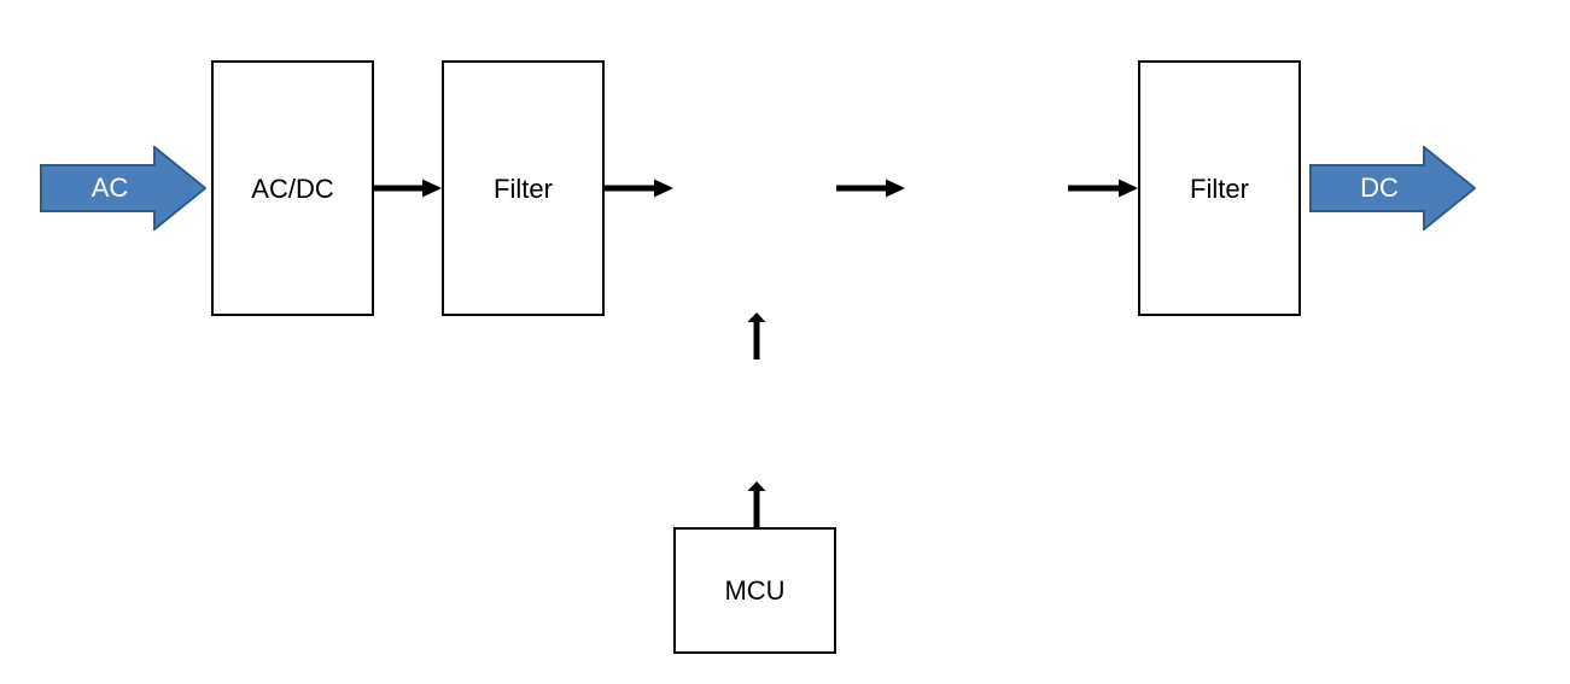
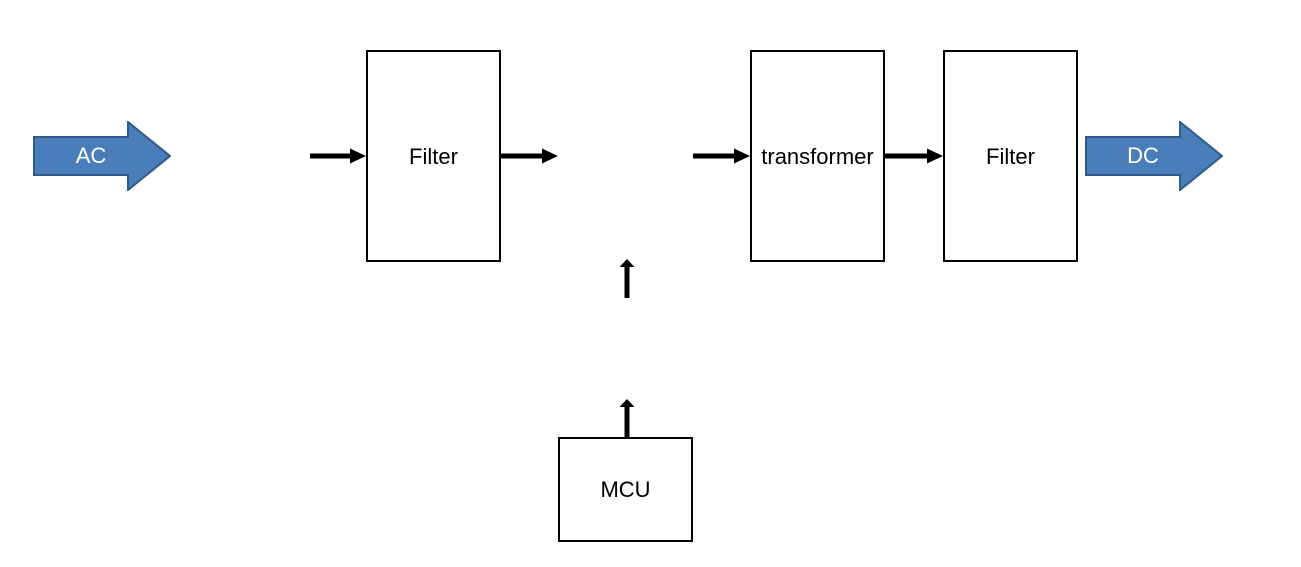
  AC
- AC/DC
  Filter
+ transformer
  Filter
  DC
  MCU
